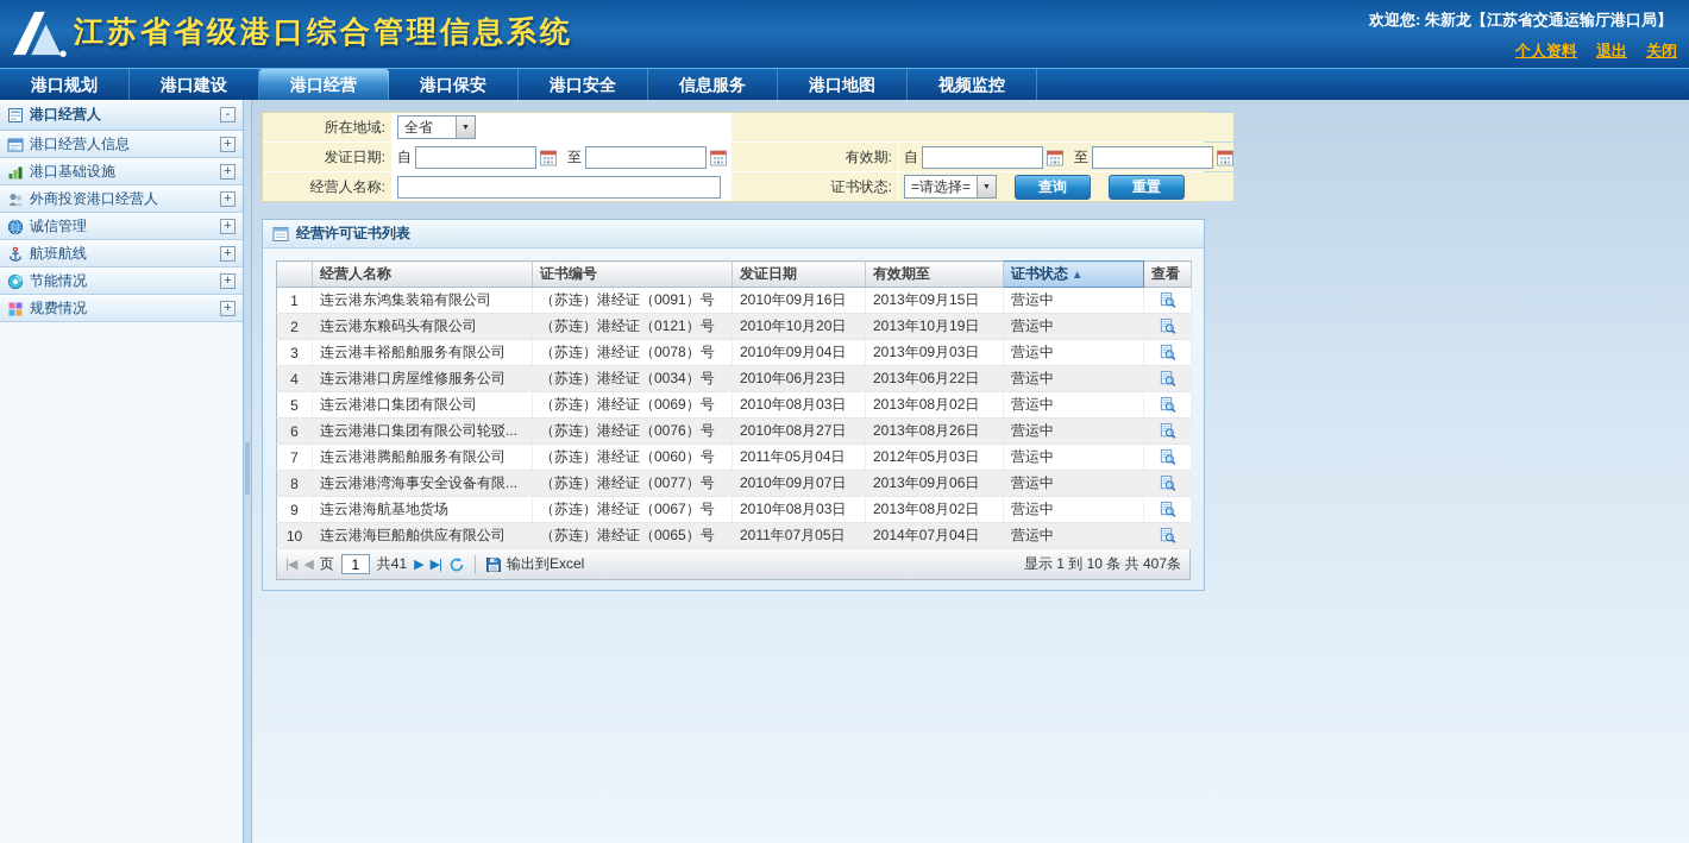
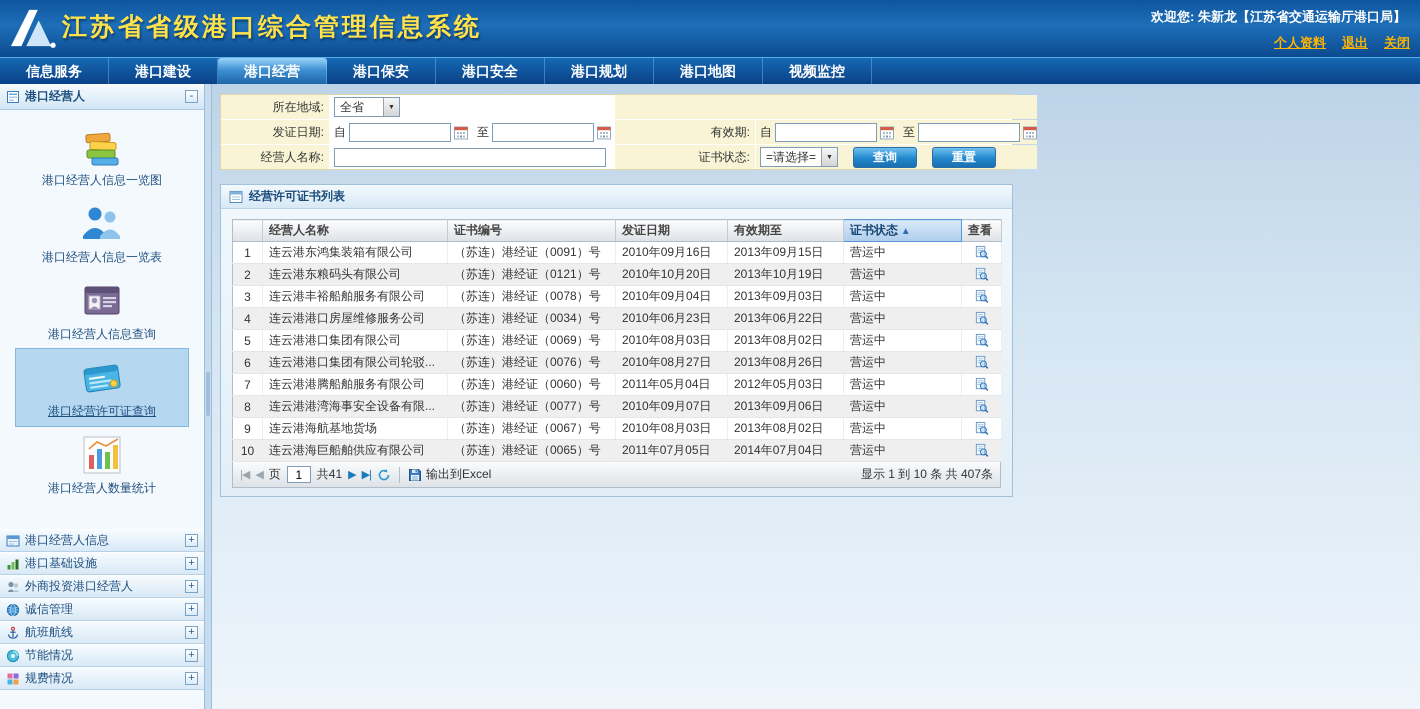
  江苏省省级港口综合管理信息系统
  欢迎您: 朱新龙【江苏省交通运输厅港口局】
  个人资料 退出 关闭
- 港口规划
+ 信息服务
  港口建设
  港口经营
  港口保安
  港口安全
- 信息服务
+ 港口规划
  港口地图
  视频监控
  港口经营人
  -
+ 港口经营人信息一览图
+ 港口经营人信息一览表
+ 港口经营人信息查询
+ 港口经营许可证查询
+ 港口经营人数量统计
  港口经营人信息
  +
  港口基础设施
  +
  外商投资港口经营人
  +
  诚信管理
  +
  航班航线
  +
  节能情况
  +
  规费情况
  +
  所在地域:
  全省
  发证日期:
  自
  至
  有效期:
  自
  至
  经营人名称:
  证书状态:
  =请选择=
  查询
  重置
  经营许可证书列表
  	经营人名称	证书编号	发证日期	有效期至	证书状态 ▲	查看
  1	连云港东鸿集装箱有限公司	（苏连）港经证（0091）号	2010年09月16日	2013年09月15日	营运中
  2	连云港东粮码头有限公司	（苏连）港经证（0121）号	2010年10月20日	2013年10月19日	营运中
  3	连云港丰裕船舶服务有限公司	（苏连）港经证（0078）号	2010年09月04日	2013年09月03日	营运中
  4	连云港港口房屋维修服务公司	（苏连）港经证（0034）号	2010年06月23日	2013年06月22日	营运中
  5	连云港港口集团有限公司	（苏连）港经证（0069）号	2010年08月03日	2013年08月02日	营运中
  6	连云港港口集团有限公司轮驳...	（苏连）港经证（0076）号	2010年08月27日	2013年08月26日	营运中
  7	连云港港腾船舶服务有限公司	（苏连）港经证（0060）号	2011年05月04日	2012年05月03日	营运中
  8	连云港港湾海事安全设备有限...	（苏连）港经证（0077）号	2010年09月07日	2013年09月06日	营运中
  9	连云港海航基地货场	（苏连）港经证（0067）号	2010年08月03日	2013年08月02日	营运中
  10	连云港海巨船舶供应有限公司	（苏连）港经证（0065）号	2011年07月05日	2014年07月04日	营运中
  |◀
  ◀
  页
  1
  共41
  ▶
  ▶|
  输出到Excel
  显示 1 到 10 条 共 407条
